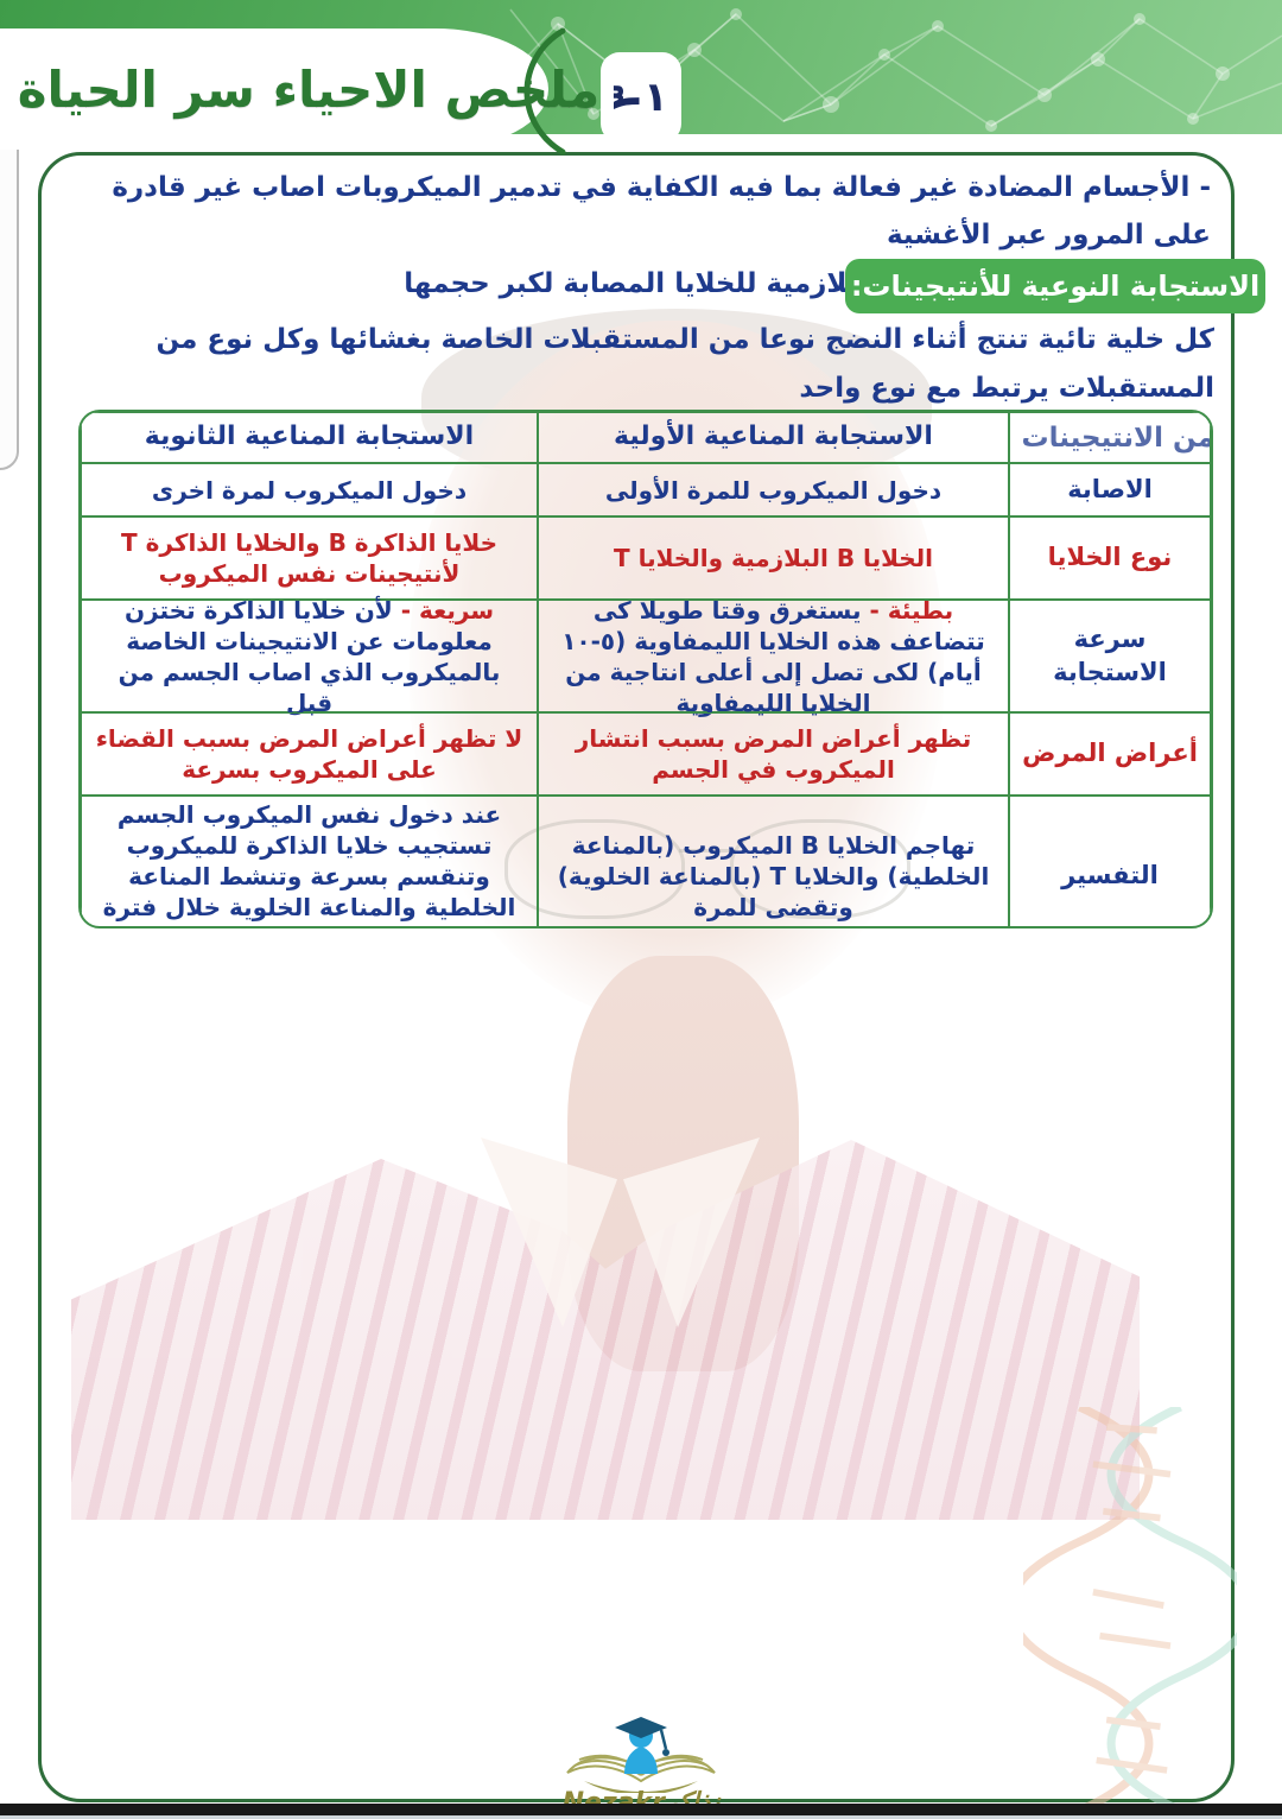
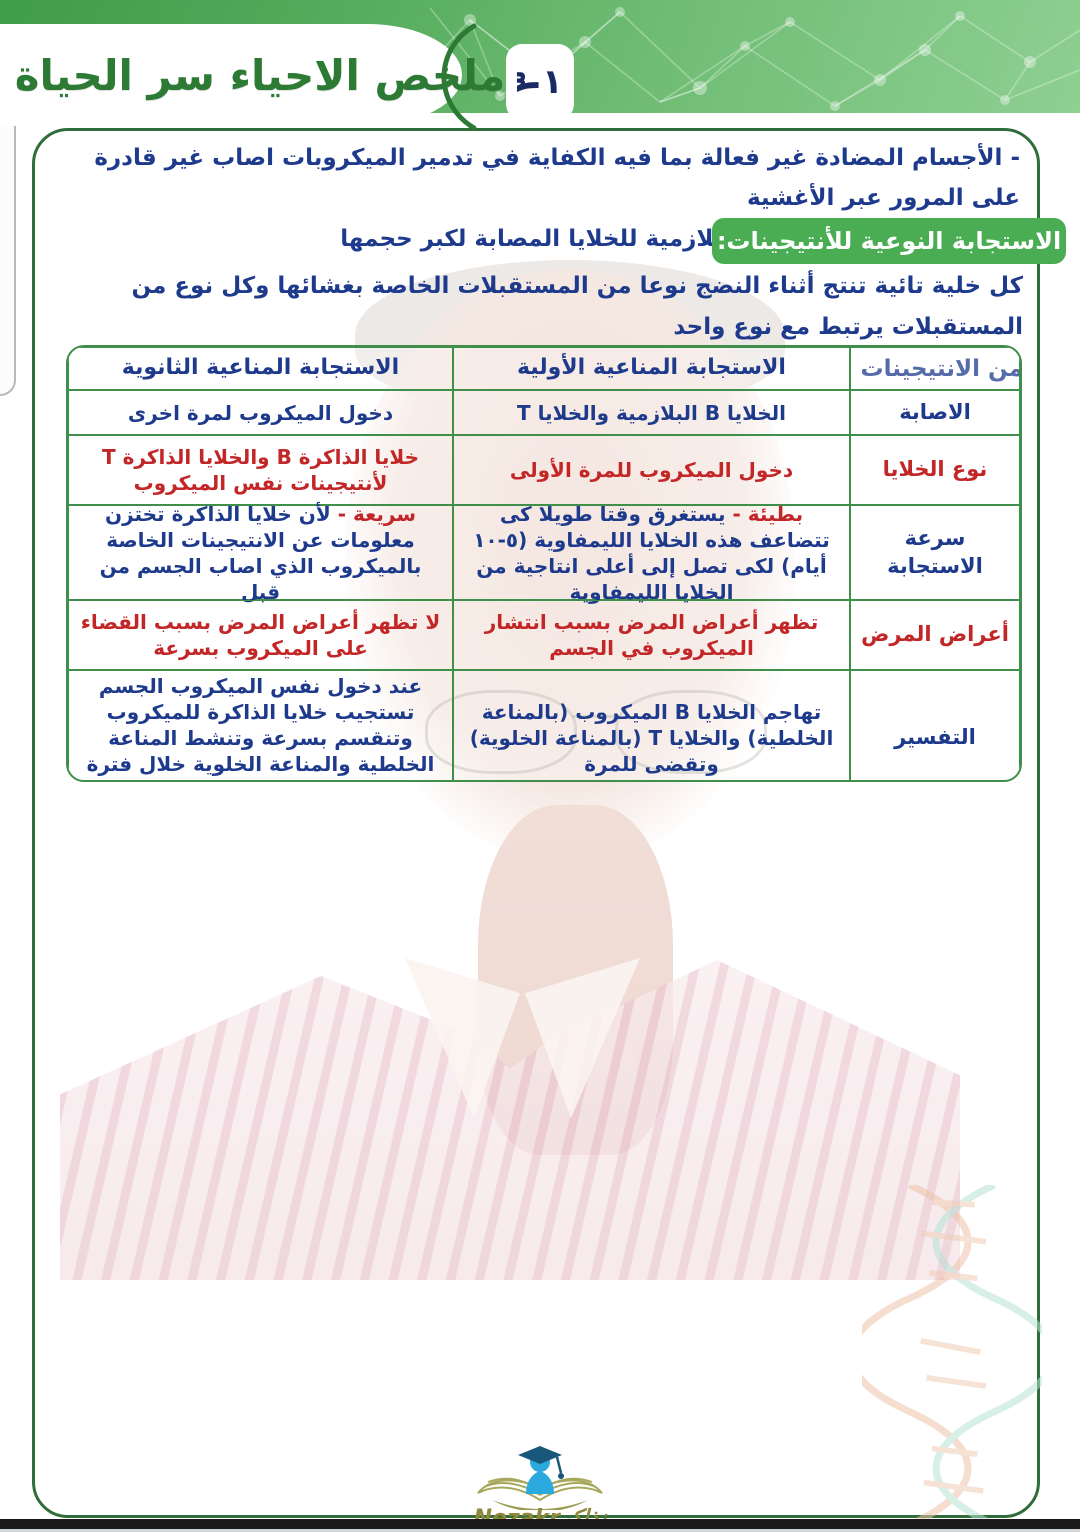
  ملخص الاحياء سر الحياة
  ١
  - الأجسام المضادة غير فعالة بما فيه الكفاية في تدمير الميكروبات اصاب غير قادرة على المرور عبر الأغشية
  لازمية للخلايا المصابة لكبر حجمها
  الاستجابة النوعية للأنتيجينات:
  كل خلية تائية تنتج أثناء النضج نوعا من المستقبلات الخاصة بغشائها وكل نوع من المستقبلات يرتبط مع نوع واحد
  من الانتيجينات
  الاستجابة المناعية الأولية
  الاستجابة المناعية الثانوية
  الاصابة
- دخول الميكروب للمرة الأولى
+ الخلايا B البلازمية والخلايا T
  دخول الميكروب لمرة اخرى
  نوع الخلايا
- الخلايا B البلازمية والخلايا T
+ دخول الميكروب للمرة الأولى
  خلايا الذاكرة B والخلايا الذاكرة T لأنتيجينات نفس الميكروب
  سرعة الاستجابة
  بطيئة - يستغرق وقتا طويلا كى تتضاعف هذه الخلايا الليمفاوية (٥-١٠ أيام) لكى تصل إلى أعلى انتاجية من الخلايا الليمفاوية
  سريعة - لأن خلايا الذاكرة تختزن معلومات عن الانتيجينات الخاصة بالميكروب الذي اصاب الجسم من قبل
  أعراض المرض
  تظهر أعراض المرض بسبب انتشار الميكروب في الجسم
  لا تظهر أعراض المرض بسبب القضاء على الميكروب بسرعة
  التفسير
  تهاجم الخلايا B الميكروب (بالمناعة الخلطية) والخلايا T (بالمناعة الخلوية) وتقضى للمرة
  عند دخول نفس الميكروب الجسم تستجيب خلايا الذاكرة للميكروب وتنقسم بسرعة وتنشط المناعة الخلطية والمناعة الخلوية خلال فترة
